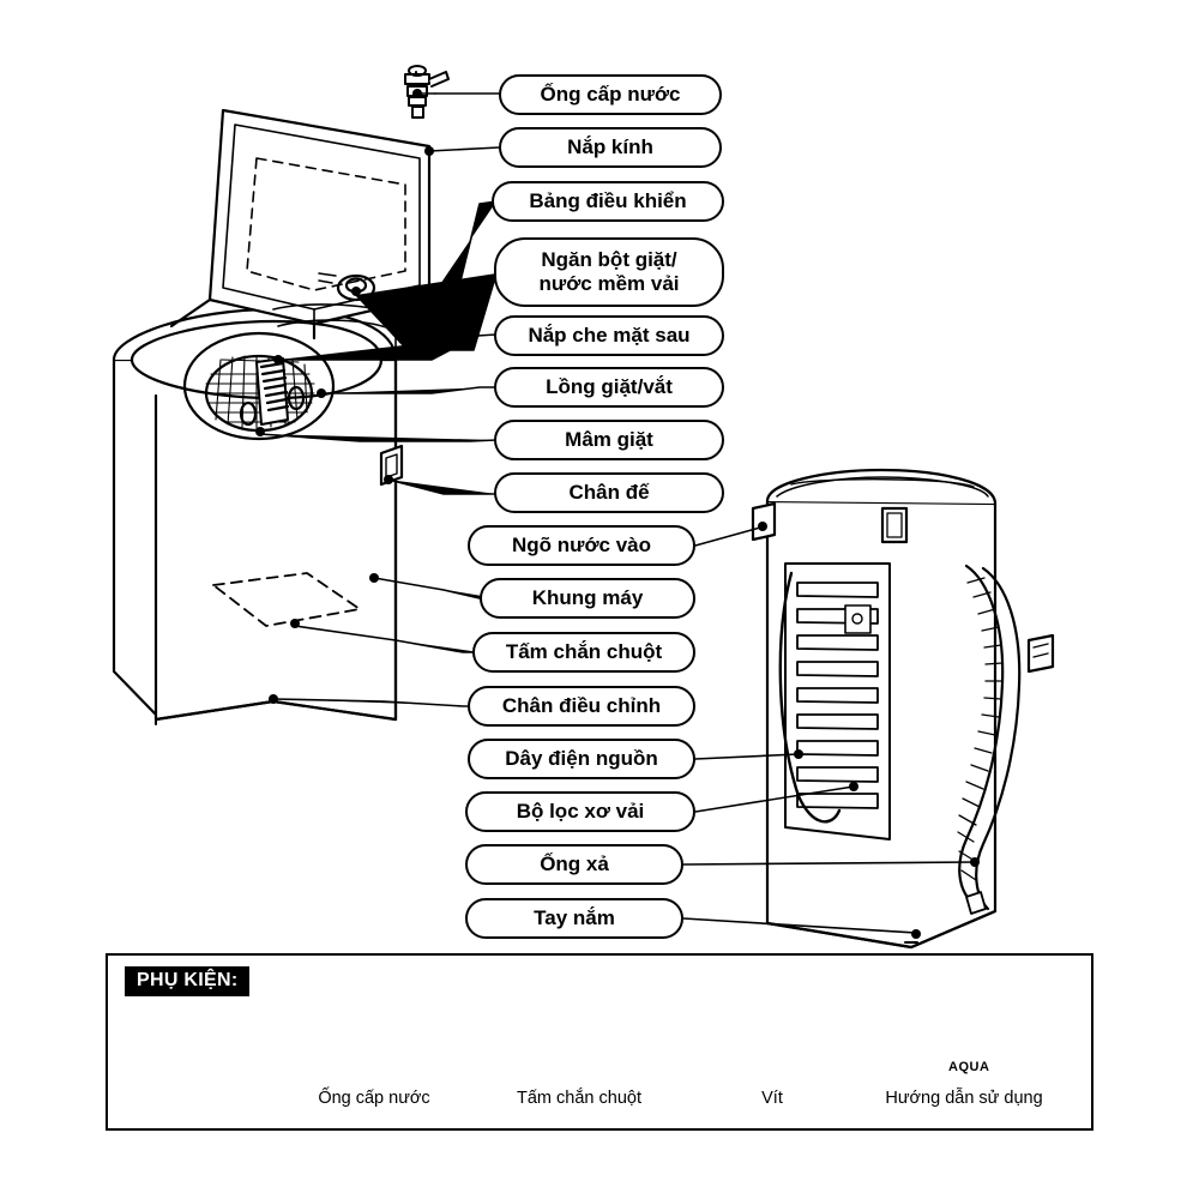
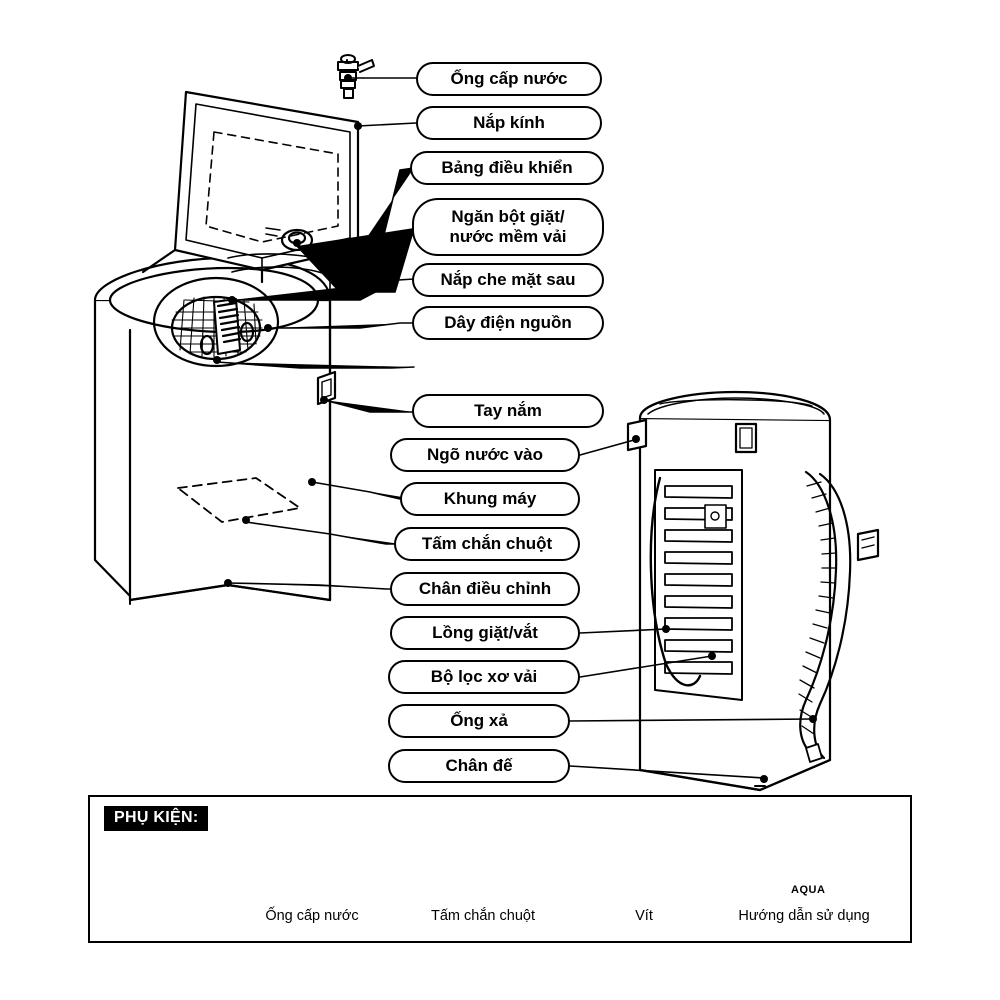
  Ống cấp nước
  Nắp kính
  Bảng điều khiển
  Ngăn bột giặt/
  nước mềm vải
  Nắp che mặt sau
- Lồng giặt/vắt
+ Dây điện nguồn
- Mâm giặt
- Chân đế
+ Tay nắm
  Ngõ nước vào
  Khung máy
  Tấm chắn chuột
  Chân điều chỉnh
- Dây điện nguồn
+ Lồng giặt/vắt
  Bộ lọc xơ vải
  Ống xả
- Tay nắm
+ Chân đế
  PHỤ KIỆN:
  Ống cấp nước
  Tấm chắn chuột
  Vít
  Hướng dẫn sử dụng
  AQUA
